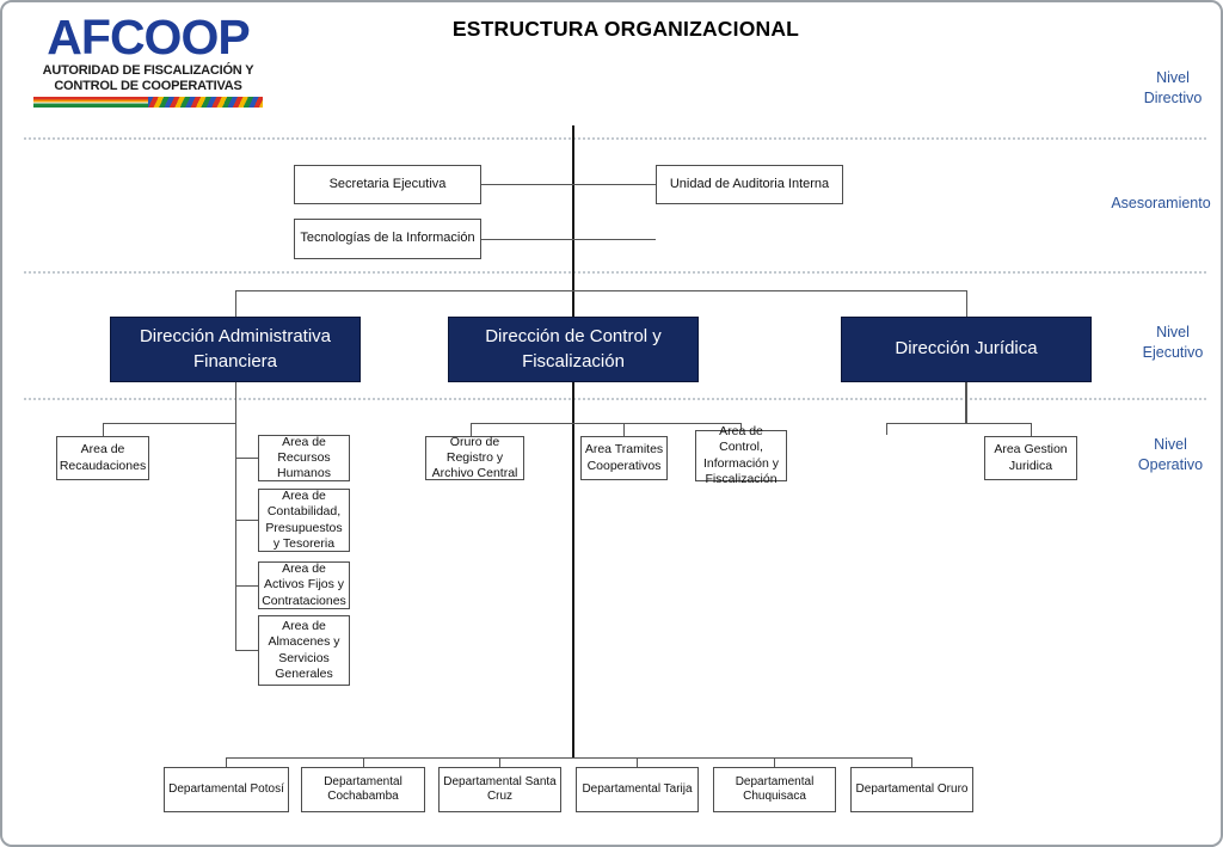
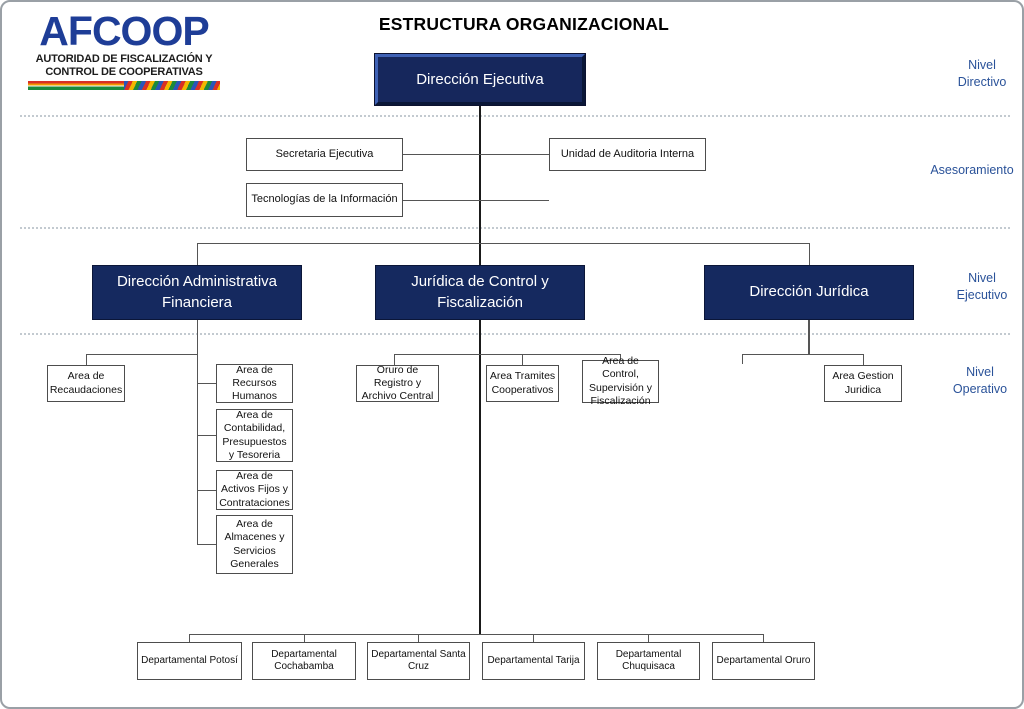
  AFCOOP
  AUTORIDAD DE FISCALIZACIÓN Y
  CONTROL DE COOPERATIVAS
  ESTRUCTURA ORGANIZACIONAL
  Nivel
  Directivo
  Asesoramiento
  Nivel
  Ejecutivo
  Nivel
  Operativo
+ Dirección Ejecutiva
  Secretaria Ejecutiva
  Unidad de Auditoria Interna
  Tecnologías de la Información
  Dirección Administrativa Financiera
- Dirección de Control y Fiscalización
+ Jurídica de Control y Fiscalización
  Dirección Jurídica
  Area de Recaudaciones
  Area de Recursos Humanos
  Area de Contabilidad, Presupuestos y Tesoreria
  Area de Activos Fijos y Contrataciones
  Area de Almacenes y Servicios Generales
  Oruro de Registro y Archivo Central
  Area Tramites Cooperativos
- Area de Control, Información y Fiscalización
+ Area de Control, Supervisión y Fiscalización
  Area Gestion Juridica
  Departamental Potosí
  Departamental Cochabamba
  Departamental Santa Cruz
  Departamental Tarija
  Departamental Chuquisaca
  Departamental Oruro
